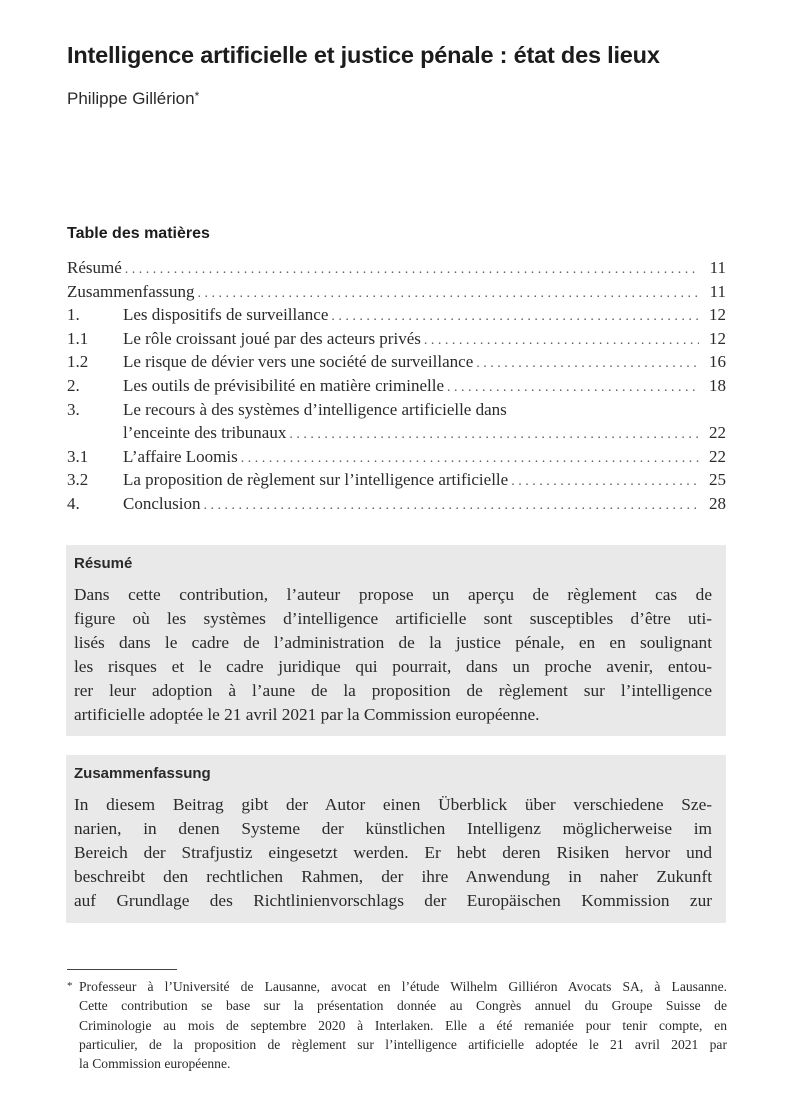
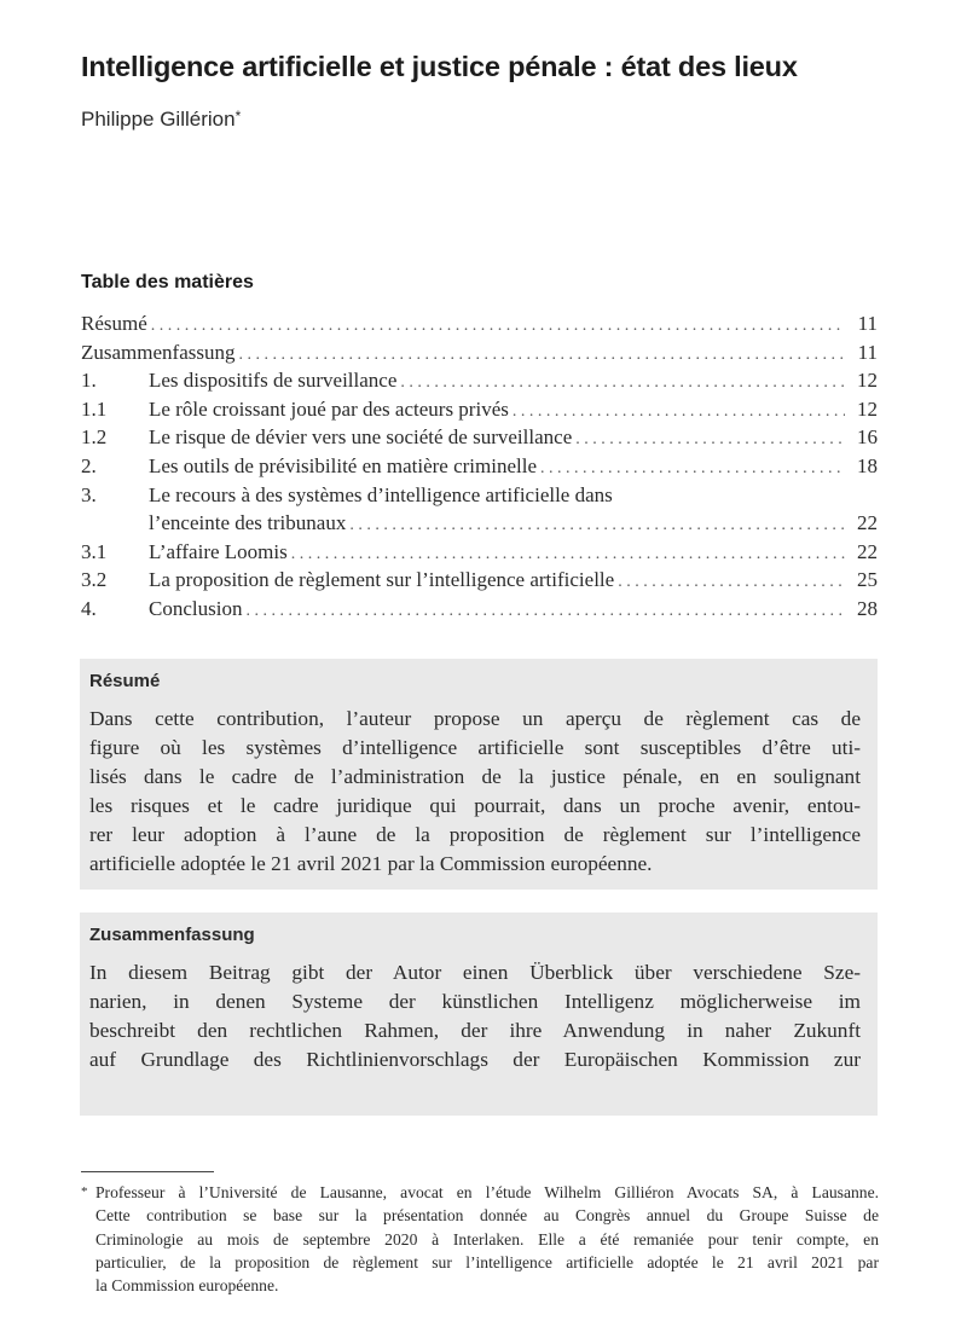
  Intelligence artificielle et justice pénale : état des lieux
  Philippe Gillérion*
  Table des matières
  Résumé
  11
  Zusammenfassung
  11
  1.
  Les dispositifs de surveillance
  12
  1.1
  Le rôle croissant joué par des acteurs privés
  12
  1.2
  Le risque de dévier vers une société de surveillance
  16
  2.
  Les outils de prévisibilité en matière criminelle
  18
  3.
  Le recours à des systèmes d’intelligence artificielle dans
  l’enceinte des tribunaux
  22
  3.1
  L’affaire Loomis
  22
  3.2
  La proposition de règlement sur l’intelligence artificielle
  25
  4.
  Conclusion
  28
  Résumé
  Dans cette contribution, l’auteur propose un aperçu de règlement cas de
  figure où les systèmes d’intelligence artificielle sont susceptibles d’être uti-
  lisés dans le cadre de l’administration de la justice pénale, en en soulignant
  les risques et le cadre juridique qui pourrait, dans un proche avenir, entou-
  rer leur adoption à l’aune de la proposition de règlement sur l’intelligence
  artificielle adoptée le 21 avril 2021 par la Commission européenne.
  Zusammenfassung
  In diesem Beitrag gibt der Autor einen Überblick über verschiedene Sze-
  narien, in denen Systeme der künstlichen Intelligenz möglicherweise im
- Bereich der Strafjustiz eingesetzt werden. Er hebt deren Risiken hervor und
  beschreibt den rechtlichen Rahmen, der ihre Anwendung in naher Zukunft
  auf Grundlage des Richtlinienvorschlags der Europäischen Kommission zur
  *
  Professeur à l’Université de Lausanne, avocat en l’étude Wilhelm Gilliéron Avocats SA, à Lausanne.
  Cette contribution se base sur la présentation donnée au Congrès annuel du Groupe Suisse de
  Criminologie au mois de septembre 2020 à Interlaken. Elle a été remaniée pour tenir compte, en
  particulier, de la proposition de règlement sur l’intelligence artificielle adoptée le 21 avril 2021 par
  la Commission européenne.
